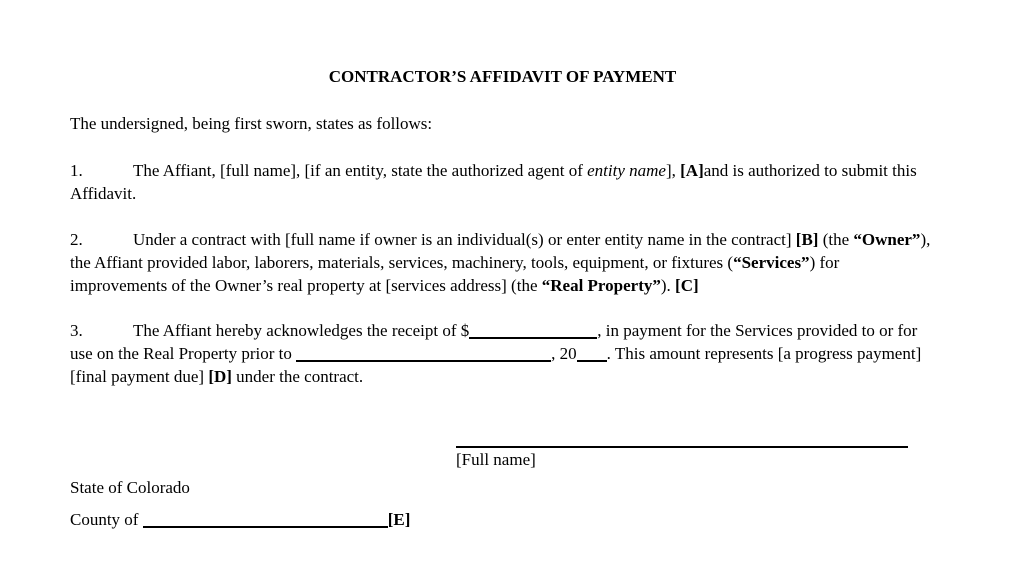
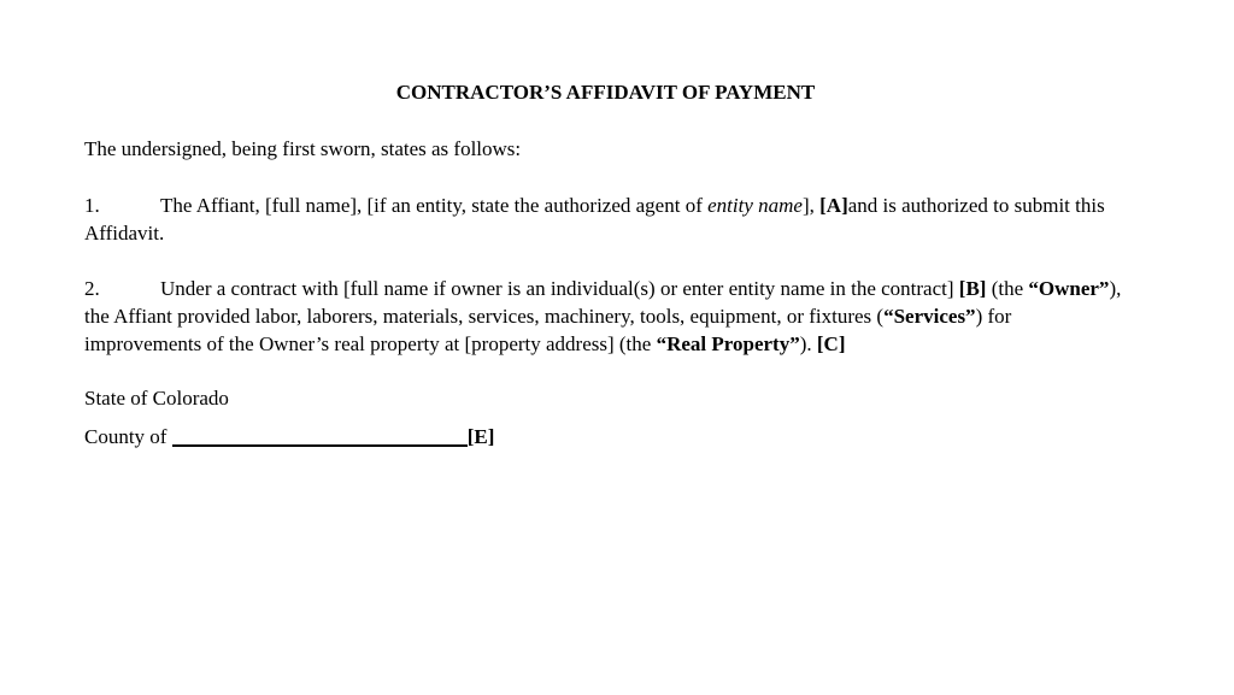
  CONTRACTOR’S AFFIDAVIT OF PAYMENT
  The undersigned, being first sworn, states as follows:
  1. The Affiant, [full name], [if an entity, state the authorized agent of entity name], [A]and is authorized to submit this Affidavit.
- 2. Under a contract with [full name if owner is an individual(s) or enter entity name in the contract] [B] (the “Owner”), the Affiant provided labor, laborers, materials, services, machinery, tools, equipment, or fixtures (“Services”) for improvements of the Owner’s real property at [services address] (the “Real Property”). [C]
+ 2. Under a contract with [full name if owner is an individual(s) or enter entity name in the contract] [B] (the “Owner”), the Affiant provided labor, laborers, materials, services, machinery, tools, equipment, or fixtures (“Services”) for improvements of the Owner’s real property at [property address] (the “Real Property”). [C]
- 3. The Affiant hereby acknowledges the receipt of $ , in payment for the Services provided to or for use on the Real Property prior to , 20 . This amount represents [a progress payment] [final payment due] [D] under the contract.
- [Full name]
  State of Colorado
  County of [E]
